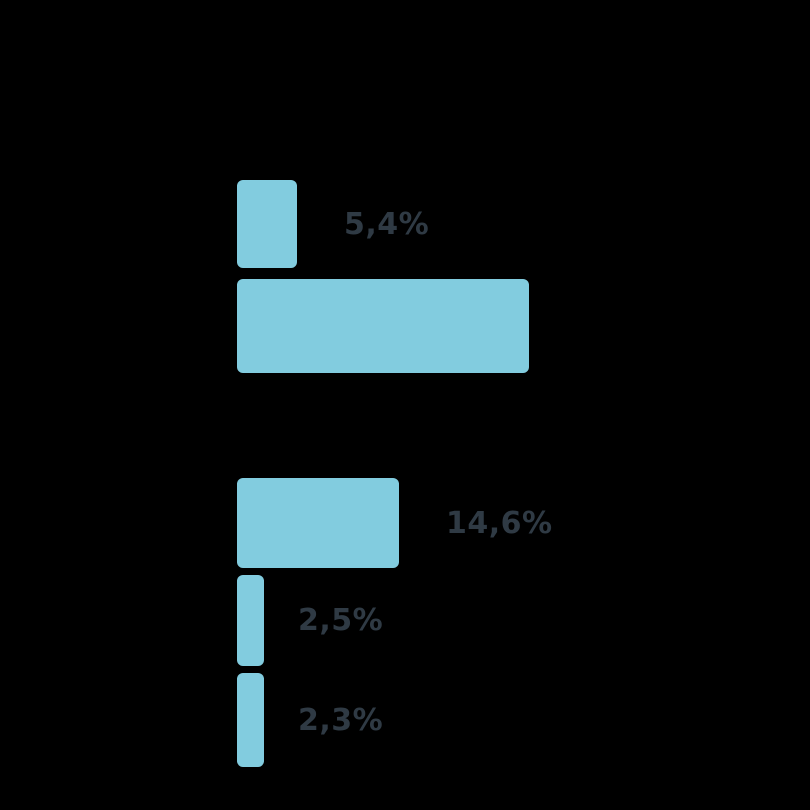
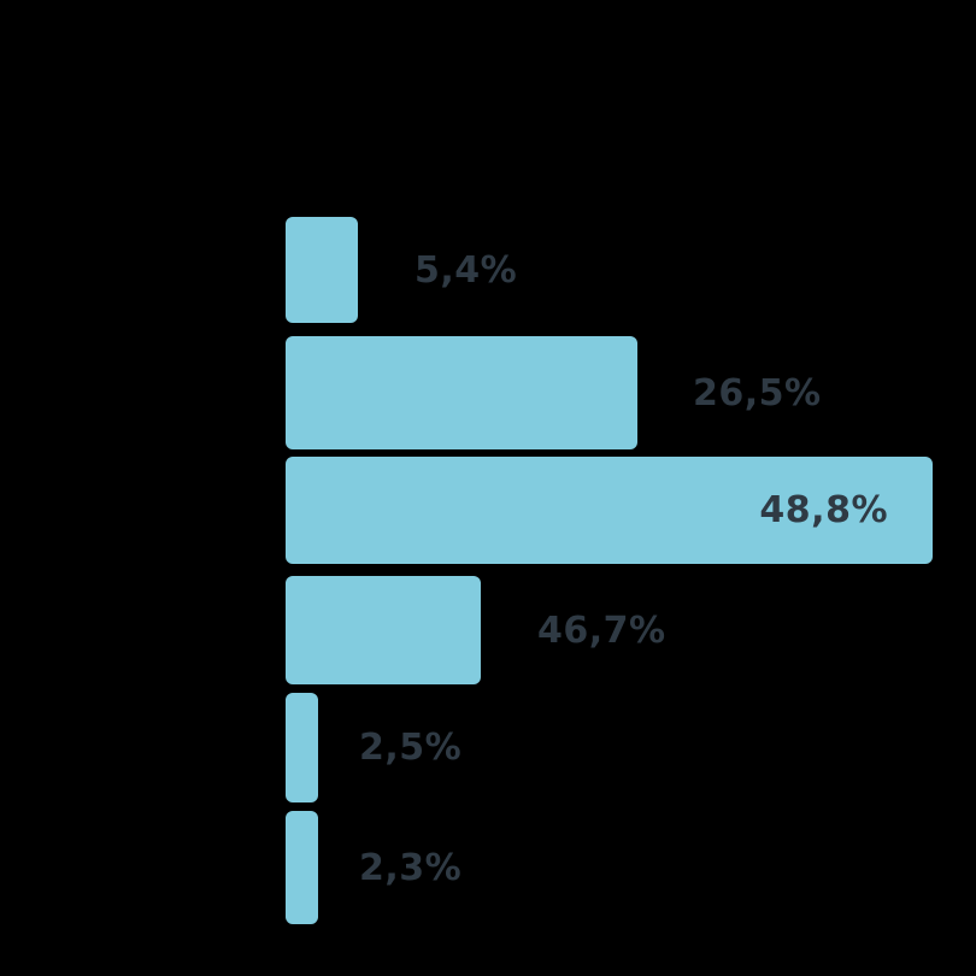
  5,4%
+ 26,5%
+ 48,8%
- 14,6%
+ 46,7%
  2,5%
  2,3%
